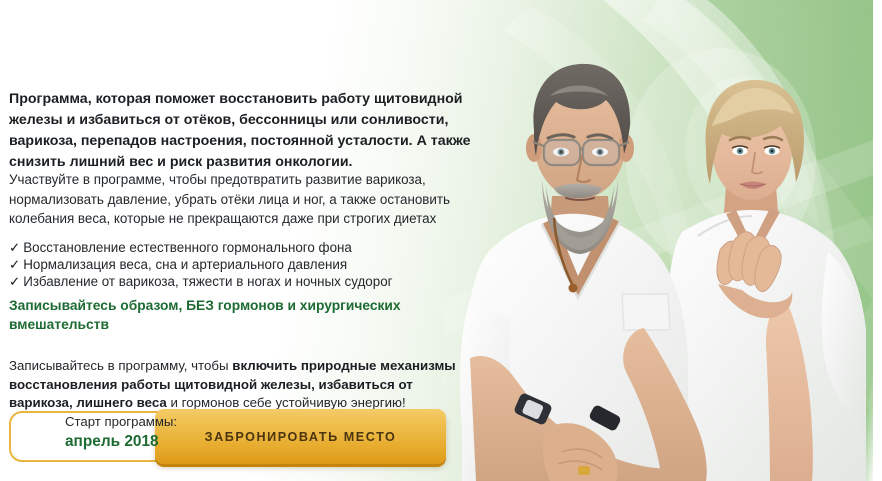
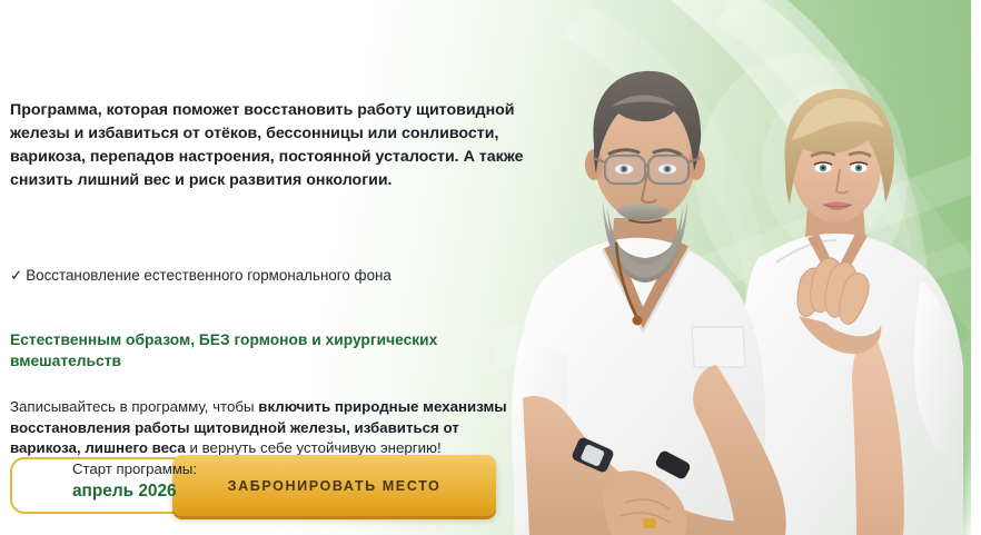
  Программа, которая поможет восстановить работу щитовидной железы и избавиться от отёков, бессонницы или сонливости, варикоза, перепадов настроения, постоянной усталости. А также снизить лишний вес и риск развития онкологии.
- Участвуйте в программе, чтобы предотвратить развитие варикоза, нормализовать давление, убрать отёки лица и ног, а также остановить колебания веса, которые не прекращаются даже при строгих диетах
  ✓ Восстановление естественного гормонального фона
- ✓ Нормализация веса, сна и артериального давления
- ✓ Избавление от варикоза, тяжести в ногах и ночных судорог
- Записывайтесь образом, БЕЗ гормонов и хирургических вмешательств
+ Естественным образом, БЕЗ гормонов и хирургических вмешательств
- Записывайтесь в программу, чтобы включить природные механизмы восстановления работы щитовидной железы, избавиться от варикоза, лишнего веса и гормонов себе устойчивую энергию!
+ Записывайтесь в программу, чтобы включить природные механизмы восстановления работы щитовидной железы, избавиться от варикоза, лишнего веса и вернуть себе устойчивую энергию!
  ЗАБРОНИРОВАТЬ МЕСТО
  Старт программы:
- апрель 2018
+ апрель 2026
